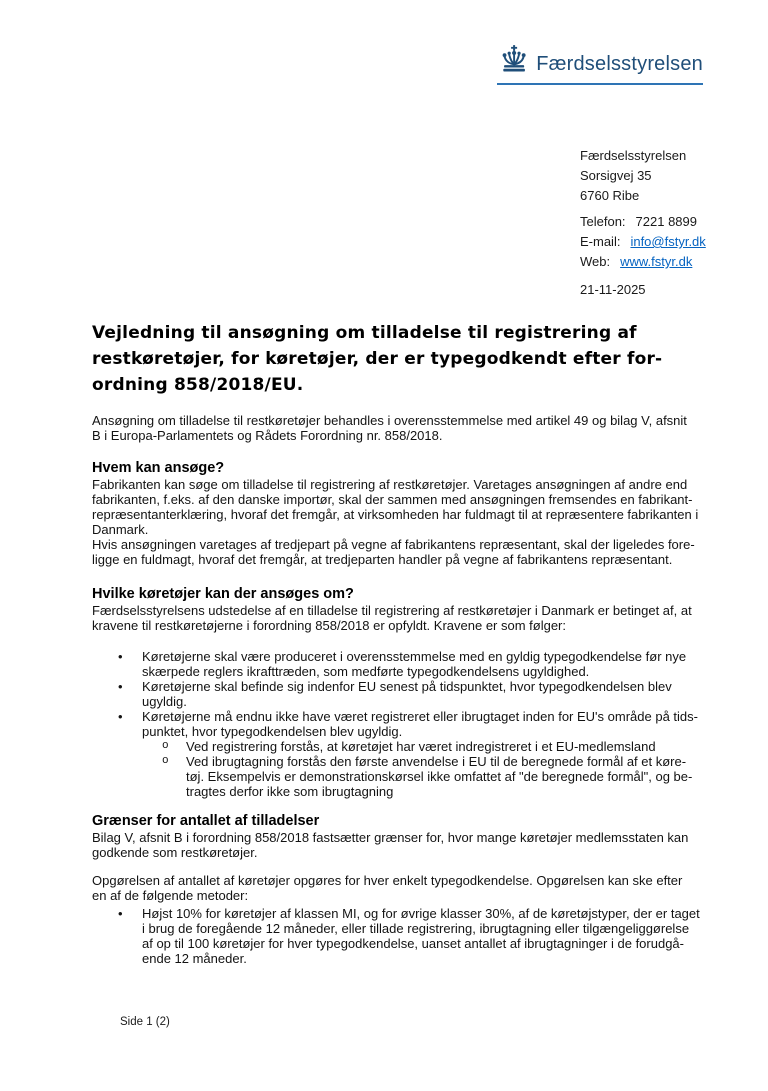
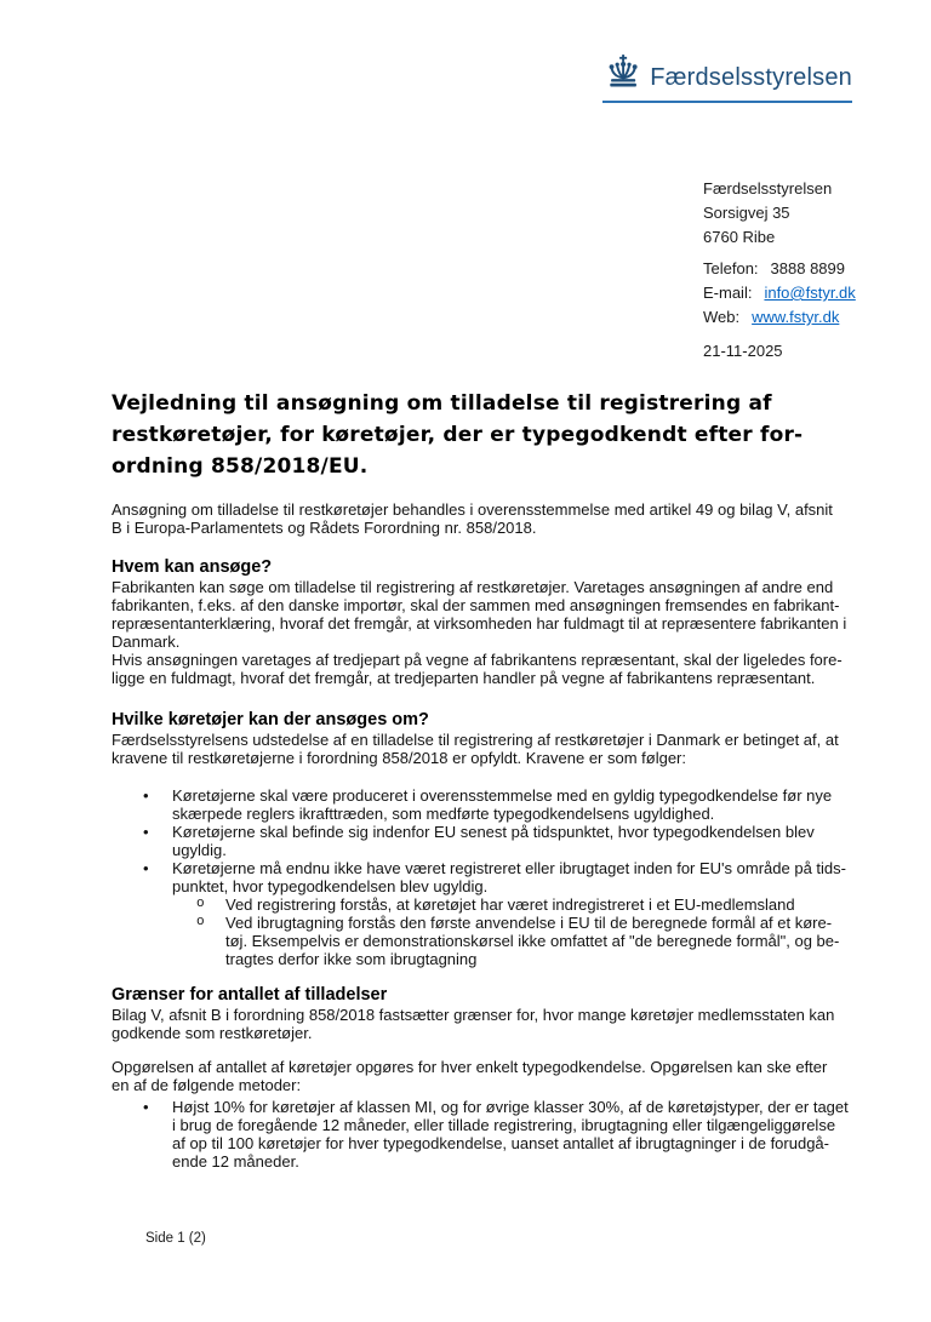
  Færdselsstyrelsen
  Færdselsstyrelsen
  Sorsigvej 35
  6760 Ribe
- Telefon: 7221 8899
+ Telefon: 3888 8899
  E-mail: info@fstyr.dk
  Web: www.fstyr.dk
  21-11-2025
  Vejledning til ansøgning om tilladelse til registrering af
  restkøretøjer, for køretøjer, der er typegodkendt efter for-
  ordning 858/2018/EU.
  Ansøgning om tilladelse til restkøretøjer behandles i overensstemmelse med artikel 49 og bilag V, afsnit
  B i Europa-Parlamentets og Rådets Forordning nr. 858/2018.
  Hvem kan ansøge?
  Fabrikanten kan søge om tilladelse til registrering af restkøretøjer. Varetages ansøgningen af andre end
  fabrikanten, f.eks. af den danske importør, skal der sammen med ansøgningen fremsendes en fabrikant-
  repræsentanterklæring, hvoraf det fremgår, at virksomheden har fuldmagt til at repræsentere fabrikanten i
  Danmark.
  Hvis ansøgningen varetages af tredjepart på vegne af fabrikantens repræsentant, skal der ligeledes fore-
  ligge en fuldmagt, hvoraf det fremgår, at tredjeparten handler på vegne af fabrikantens repræsentant.
  Hvilke køretøjer kan der ansøges om?
  Færdselsstyrelsens udstedelse af en tilladelse til registrering af restkøretøjer i Danmark er betinget af, at
  kravene til restkøretøjerne i forordning 858/2018 er opfyldt. Kravene er som følger:
  •
  Køretøjerne skal være produceret i overensstemmelse med en gyldig typegodkendelse før nye
  skærpede reglers ikrafttræden, som medførte typegodkendelsens ugyldighed.
  •
  Køretøjerne skal befinde sig indenfor EU senest på tidspunktet, hvor typegodkendelsen blev
  ugyldig.
  •
  Køretøjerne må endnu ikke have været registreret eller ibrugtaget inden for EU's område på tids-
  punktet, hvor typegodkendelsen blev ugyldig.
  o
  Ved registrering forstås, at køretøjet har været indregistreret i et EU-medlemsland
  o
  Ved ibrugtagning forstås den første anvendelse i EU til de beregnede formål af et køre-
  tøj. Eksempelvis er demonstrationskørsel ikke omfattet af "de beregnede formål", og be-
  tragtes derfor ikke som ibrugtagning
  Grænser for antallet af tilladelser
  Bilag V, afsnit B i forordning 858/2018 fastsætter grænser for, hvor mange køretøjer medlemsstaten kan
  godkende som restkøretøjer.
  Opgørelsen af antallet af køretøjer opgøres for hver enkelt typegodkendelse. Opgørelsen kan ske efter
  en af de følgende metoder:
  •
  Højst 10% for køretøjer af klassen MI, og for øvrige klasser 30%, af de køretøjstyper, der er taget
  i brug de foregående 12 måneder, eller tillade registrering, ibrugtagning eller tilgængeliggørelse
  af op til 100 køretøjer for hver typegodkendelse, uanset antallet af ibrugtagninger i de forudgå-
  ende 12 måneder.
  Side 1 (2)
